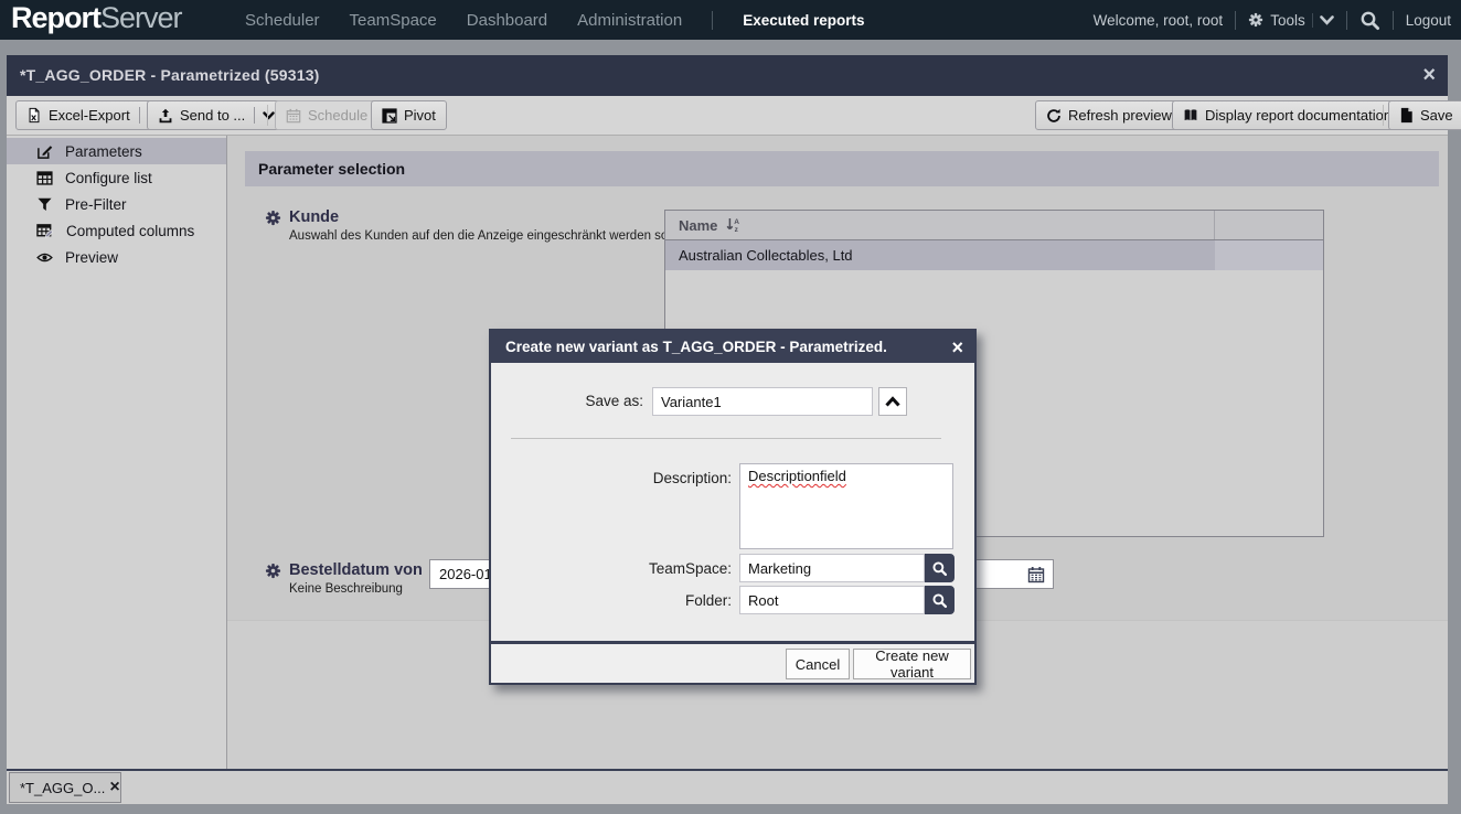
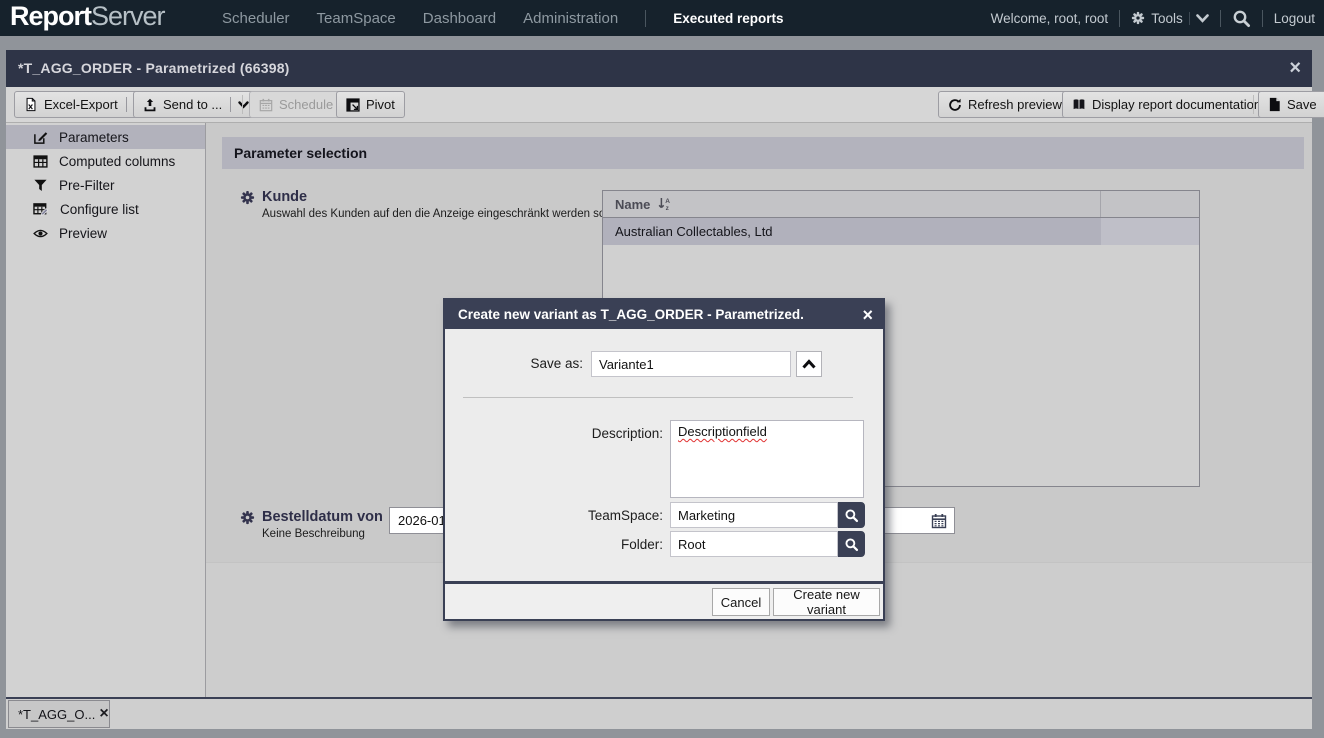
  ReportServer
  Scheduler
  TeamSpace
  Dashboard
  Administration
  Executed reports
  Welcome, root, root
  Tools
  Logout
- *T_AGG_ORDER - Parametrized (59313)
+ *T_AGG_ORDER - Parametrized (66398)
  ×
  Excel-Export
  Send to ...
  Schedule
  Pivot
  Refresh preview
  Display report documentatio
  Save
  Parameters
- Configure list
+ Computed columns
  Pre-Filter
- Computed columns
+ Configure list
  Preview
  Parameter selection
  Kunde
  Auswahl des Kunden auf den die Anzeige eingeschränkt werden s
  Name
  Australian Collectables, Ltd
  Bestelldatum von
  Keine Beschreibung
  2026-0
  Create new variant as T_AGG_ORDER - Parametrized.
  ×
  Save as:
  Variante1
  Description:
  Descriptionfield
  TeamSpace:
  Marketing
  Folder:
  Root
  Cancel
  Create new variant
  *T_AGG_O...
  ×
